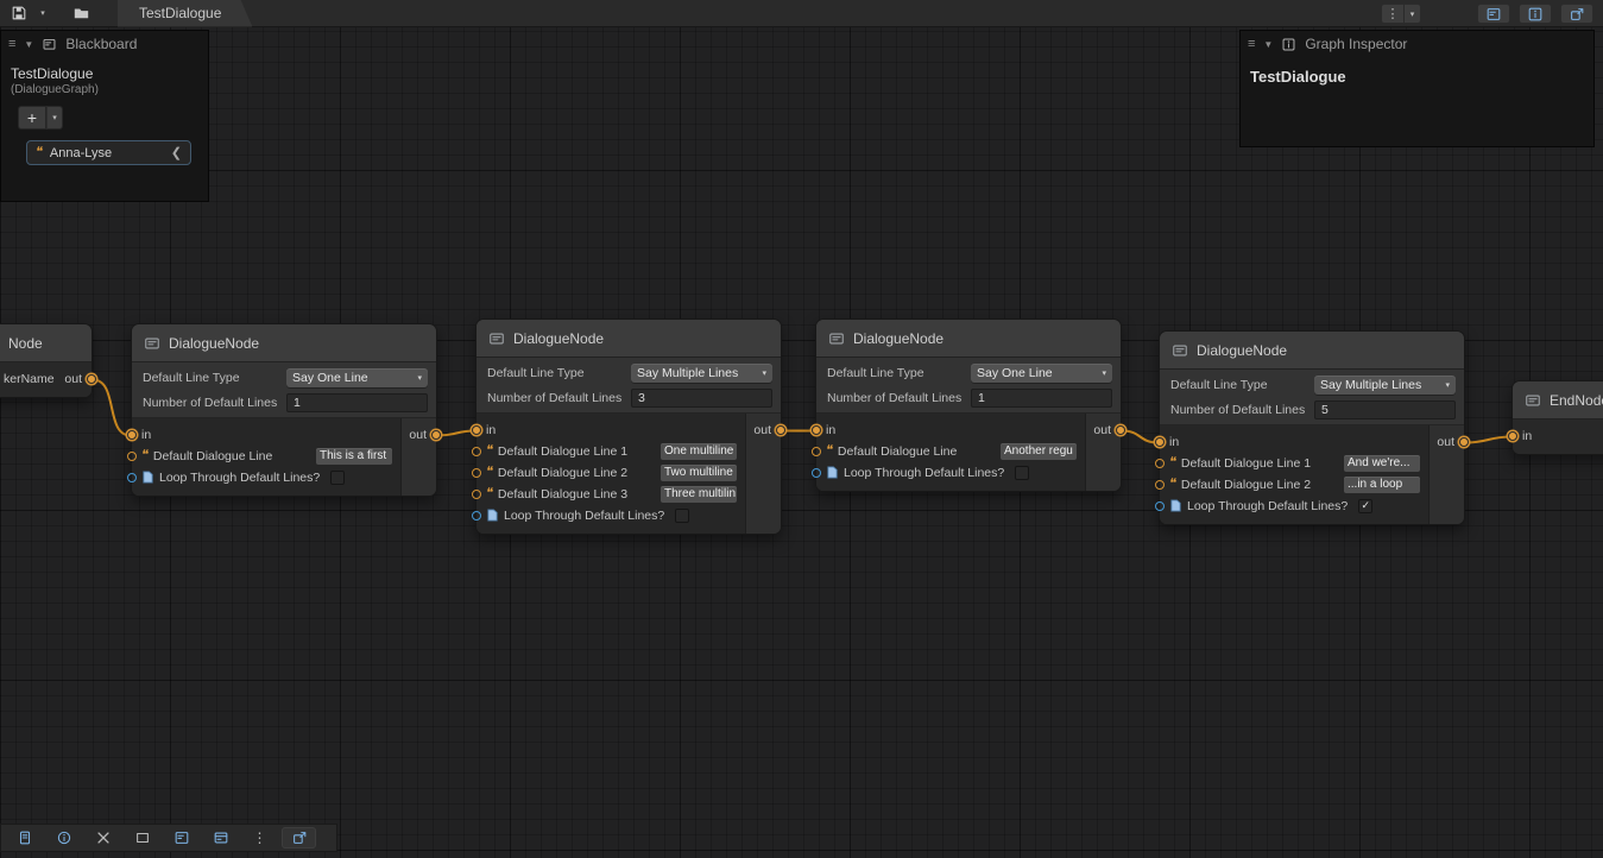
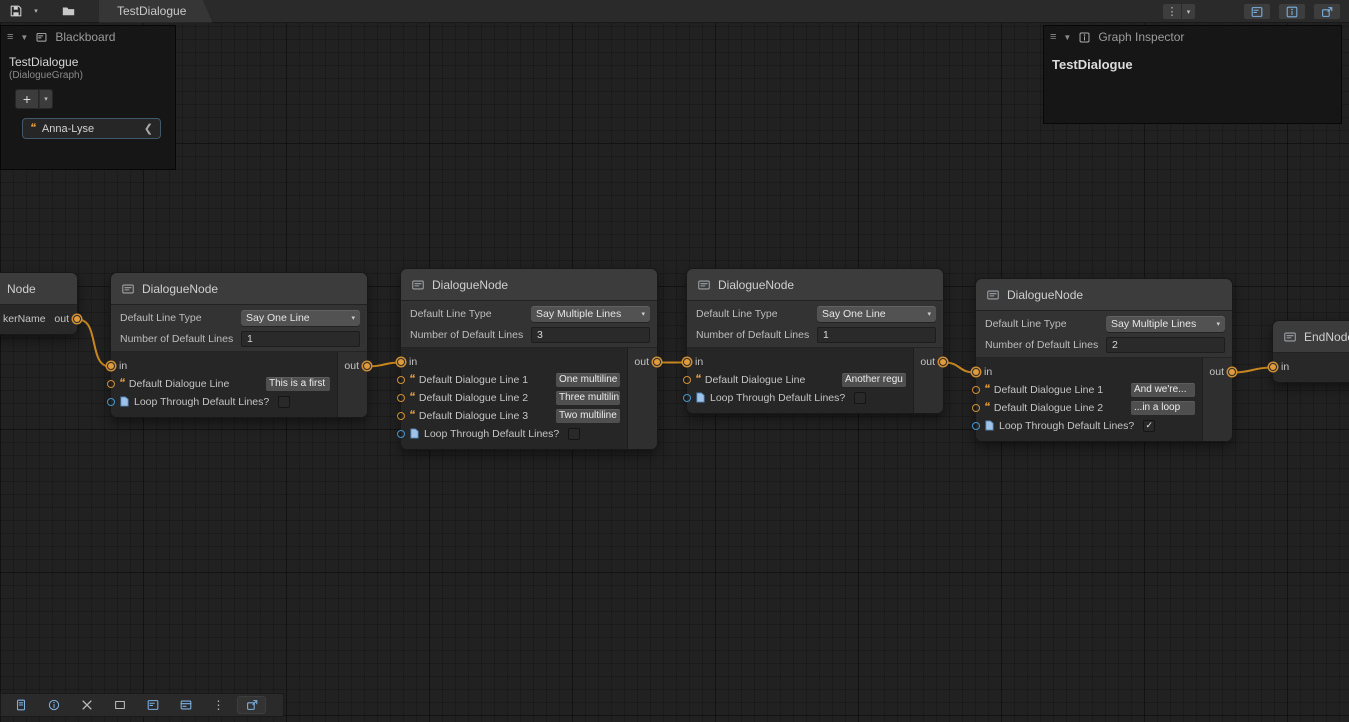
  Node
  kerName
  out
  DialogueNode
  Default Line Type
  Say One Line
  Number of Default Lines
  1
  in
  Default Dialogue Line
  This is a first
  Loop Through Default Lines?
  out
  DialogueNode
  Default Line Type
  Say Multiple Lines
  Number of Default Lines
  3
  in
  Default Dialogue Line 1
  One multiline
  Default Dialogue Line 2
- Two multiline
+ Three multilin
  Default Dialogue Line 3
- Three multilin
+ Two multiline
  Loop Through Default Lines?
  out
  DialogueNode
  Default Line Type
  Say One Line
  Number of Default Lines
  1
  in
  Default Dialogue Line
  Another regu
  Loop Through Default Lines?
  out
  DialogueNode
  Default Line Type
  Say Multiple Lines
  Number of Default Lines
- 5
+ 2
  in
  Default Dialogue Line 1
  And we're...
  Default Dialogue Line 2
  ...in a loop
  Loop Through Default Lines?
  ✓
  out
  EndNod
  in
  ≡
  ▼
  Blackboard
  TestDialogue
  (DialogueGraph)
  +
  Anna-Lyse
  ❮
  ≡
  ▼
  Graph Inspector
  TestDialogue
  TestDialogue
  ⋮
  ⋮
